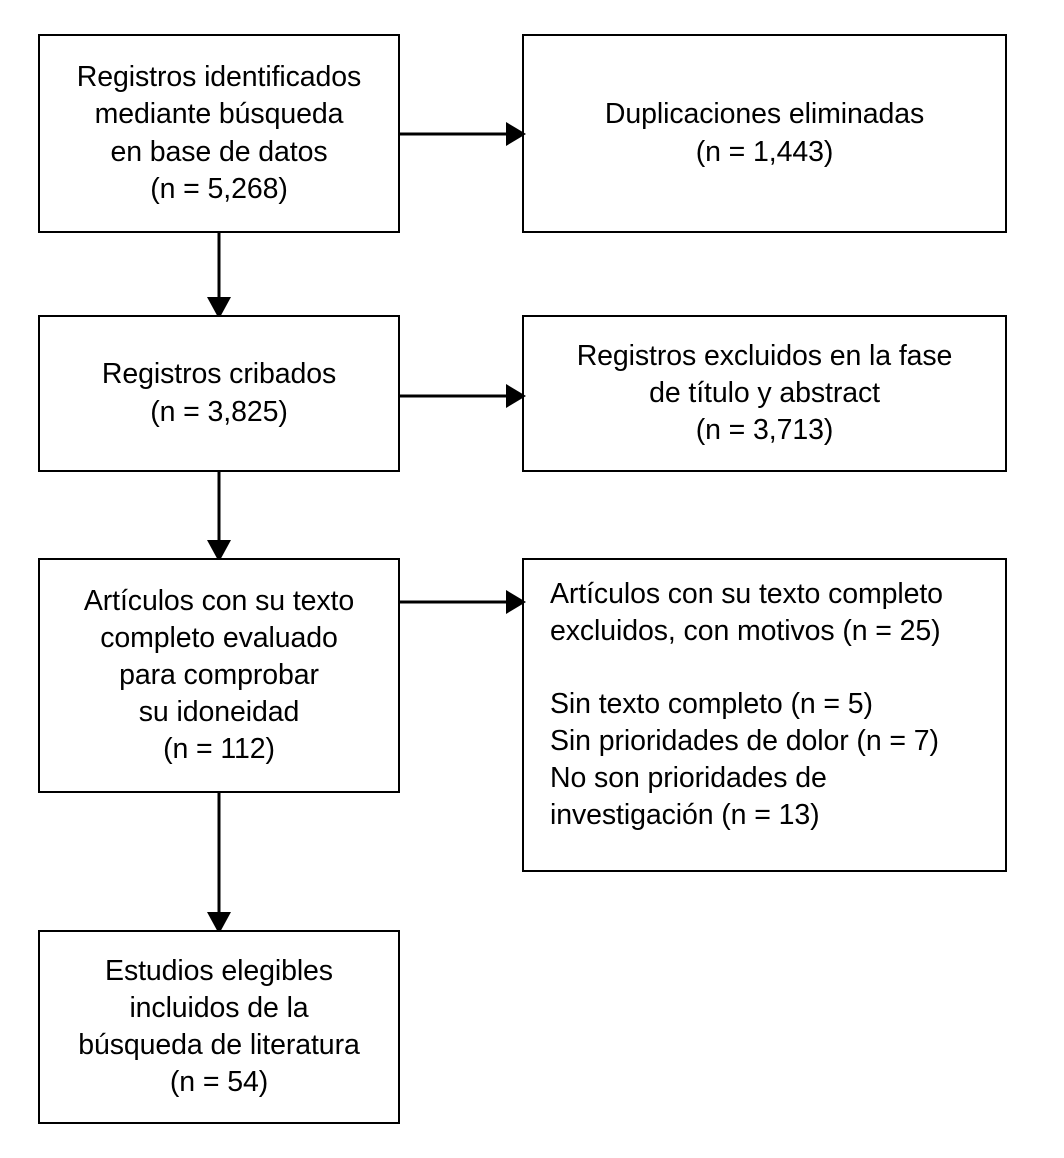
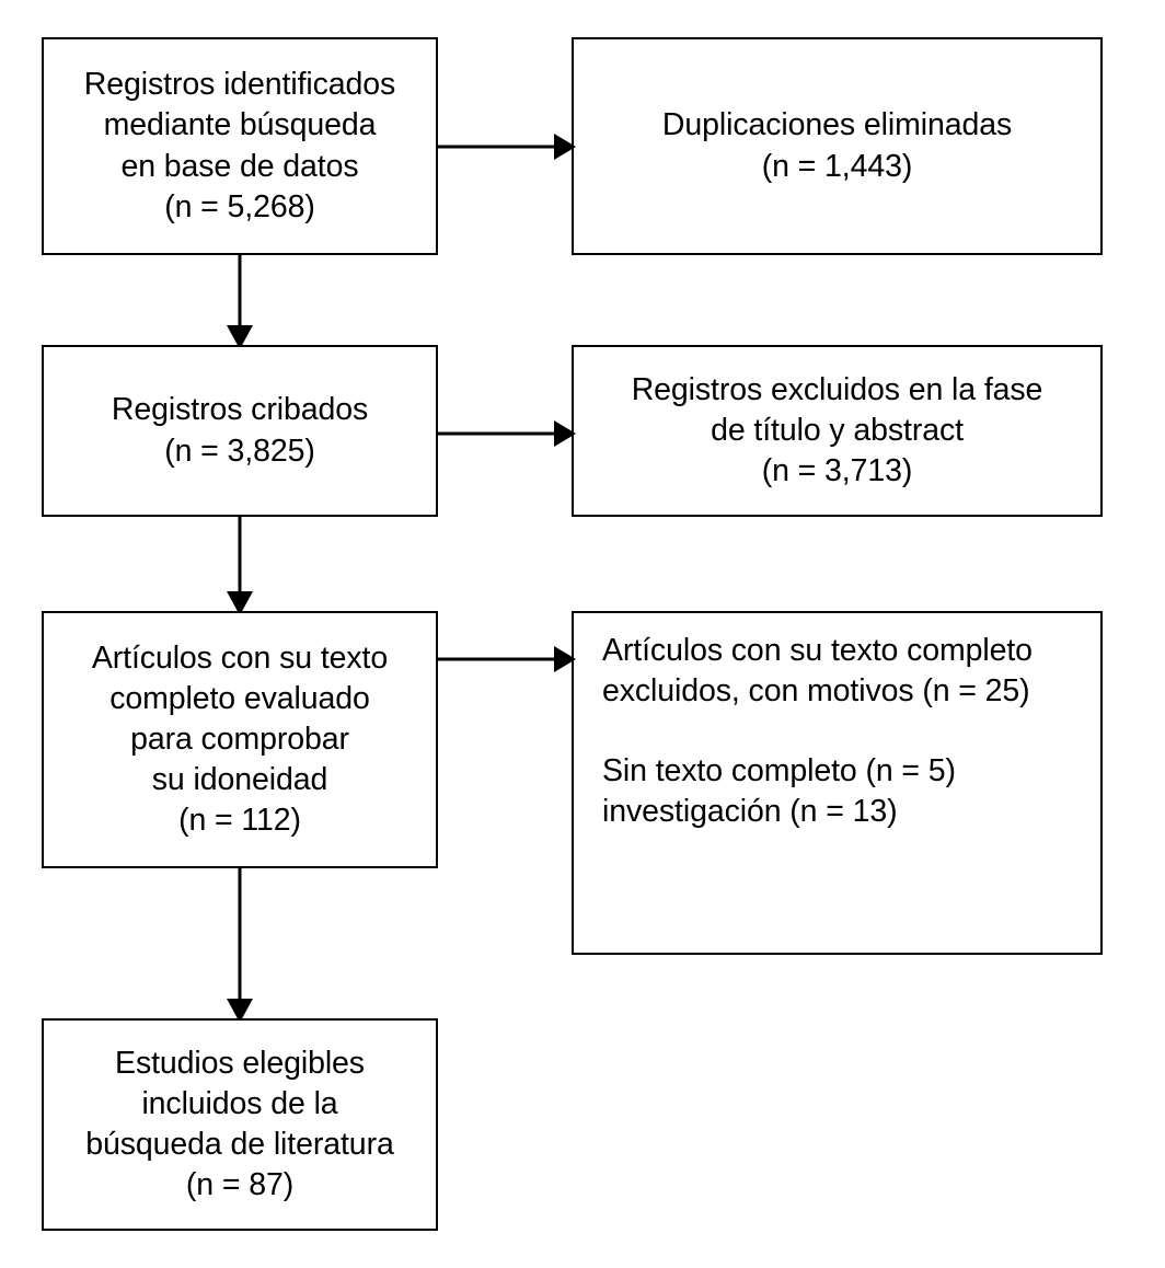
  Registros identificados
  mediante búsqueda
  en base de datos
  (n = 5,268)
  Duplicaciones eliminadas
  (n = 1,443)
  Registros cribados
  (n = 3,825)
  Registros excluidos en la fase
  de título y abstract
  (n = 3,713)
  Artículos con su texto
  completo evaluado
  para comprobar
  su idoneidad
  (n = 112)
  Artículos con su texto completo
  excluidos, con motivos (n = 25)
  Sin texto completo (n = 5)
- Sin prioridades de dolor (n = 7)
- No son prioridades de
  investigación (n = 13)
  Estudios elegibles
  incluidos de la
  búsqueda de literatura
- (n = 54)
+ (n = 87)
